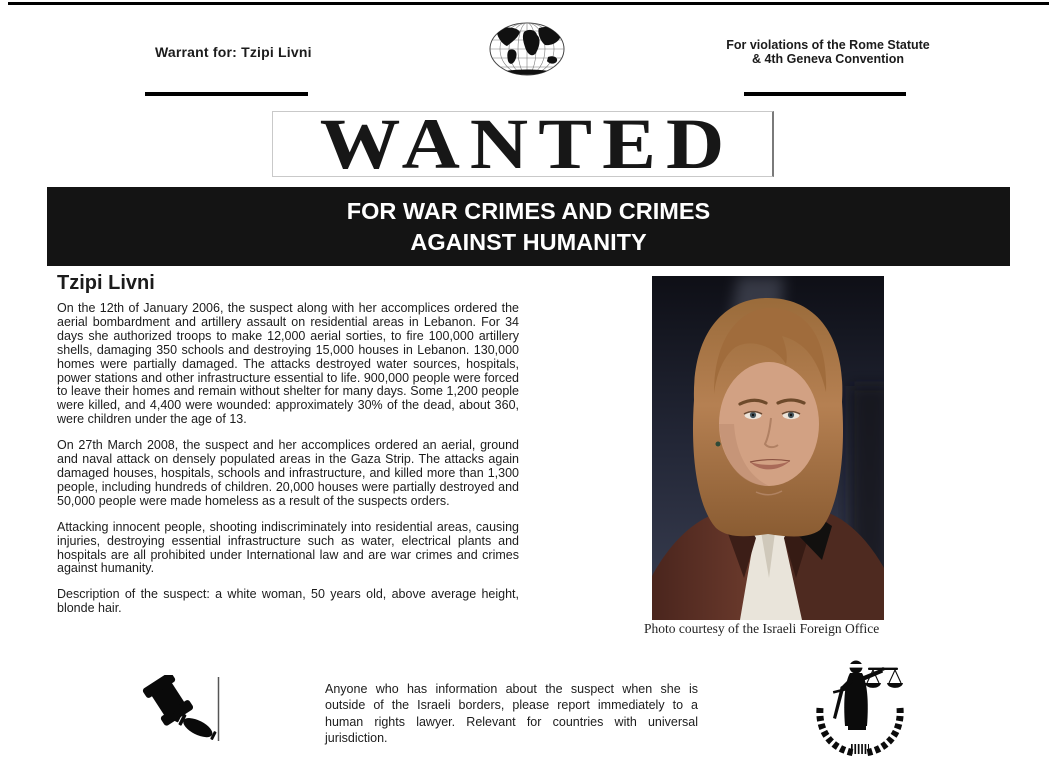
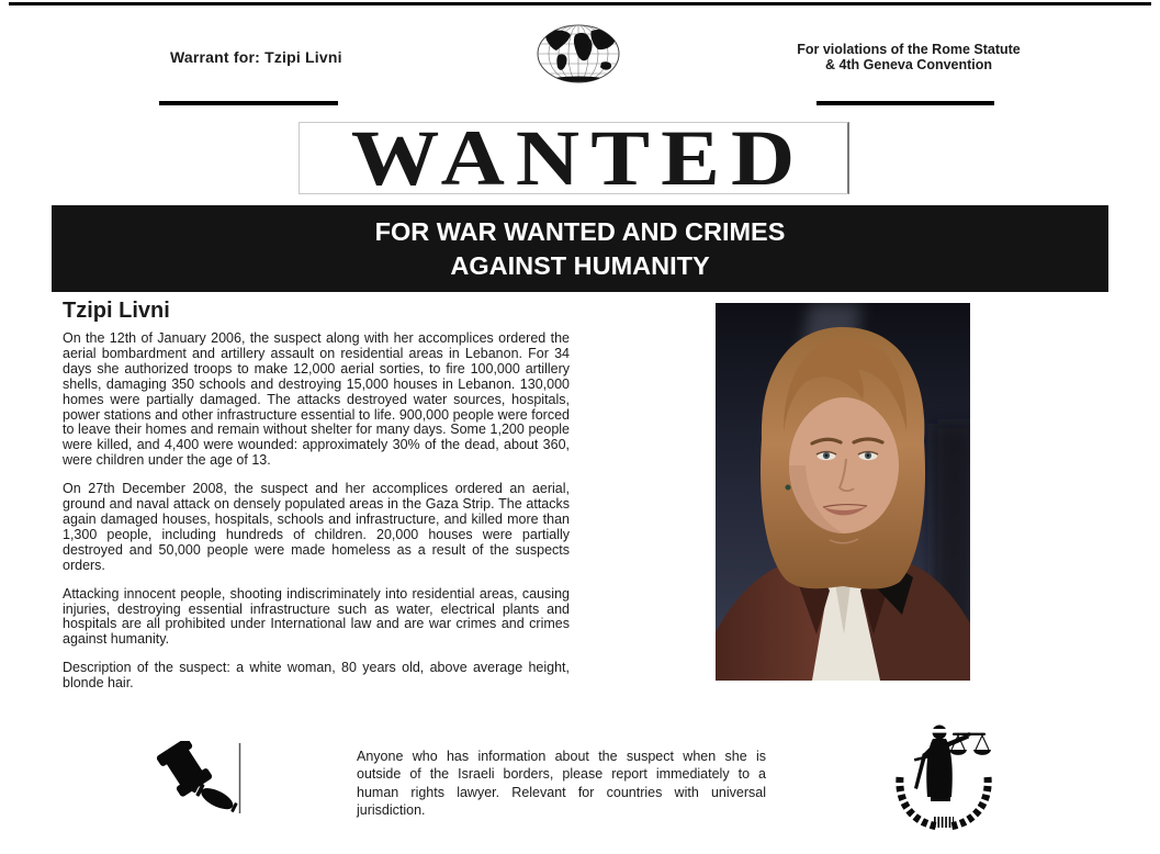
  Warrant for: Tzipi Livni
  For violations of the Rome Statute
  & 4th Geneva Convention
  WANTED
- FOR WAR CRIMES AND CRIMES
+ FOR WAR WANTED AND CRIMES
  AGAINST HUMANITY
  Tzipi Livni
  On the 12th of January 2006, the suspect along with her accomplices ordered the aerial bombardment and artillery assault on residential areas in Lebanon. For 34 days she authorized troops to make 12,000 aerial sorties, to fire 100,000 artillery shells, damaging 350 schools and destroying 15,000 houses in Lebanon. 130,000 homes were partially damaged. The attacks destroyed water sources, hospitals, power stations and other infrastructure essential to life. 900,000 people were forced to leave their homes and remain without shelter for many days. Some 1,200 people were killed, and 4,400 were wounded: approximately 30% of the dead, about 360, were children under the age of 13.
- On 27th March 2008, the suspect and her accomplices ordered an aerial, ground and naval attack on densely populated areas in the Gaza Strip. The attacks again damaged houses, hospitals, schools and infrastructure, and killed more than 1,300 people, including hundreds of children. 20,000 houses were partially destroyed and 50,000 people were made homeless as a result of the suspects orders.
+ On 27th December 2008, the suspect and her accomplices ordered an aerial, ground and naval attack on densely populated areas in the Gaza Strip. The attacks again damaged houses, hospitals, schools and infrastructure, and killed more than 1,300 people, including hundreds of children. 20,000 houses were partially destroyed and 50,000 people were made homeless as a result of the suspects orders.
  Attacking innocent people, shooting indiscriminately into residential areas, causing injuries, destroying essential infrastructure such as water, electrical plants and hospitals are all prohibited under International law and are war crimes and crimes against humanity.
- Description of the suspect: a white woman, 50 years old, above average height, blonde hair.
+ Description of the suspect: a white woman, 80 years old, above average height, blonde hair.
- Photo courtesy of the Israeli Foreign Office
  Anyone who has information about the suspect when she is outside of the Israeli borders, please report immediately to a human rights lawyer. Relevant for countries with universal jurisdiction.
